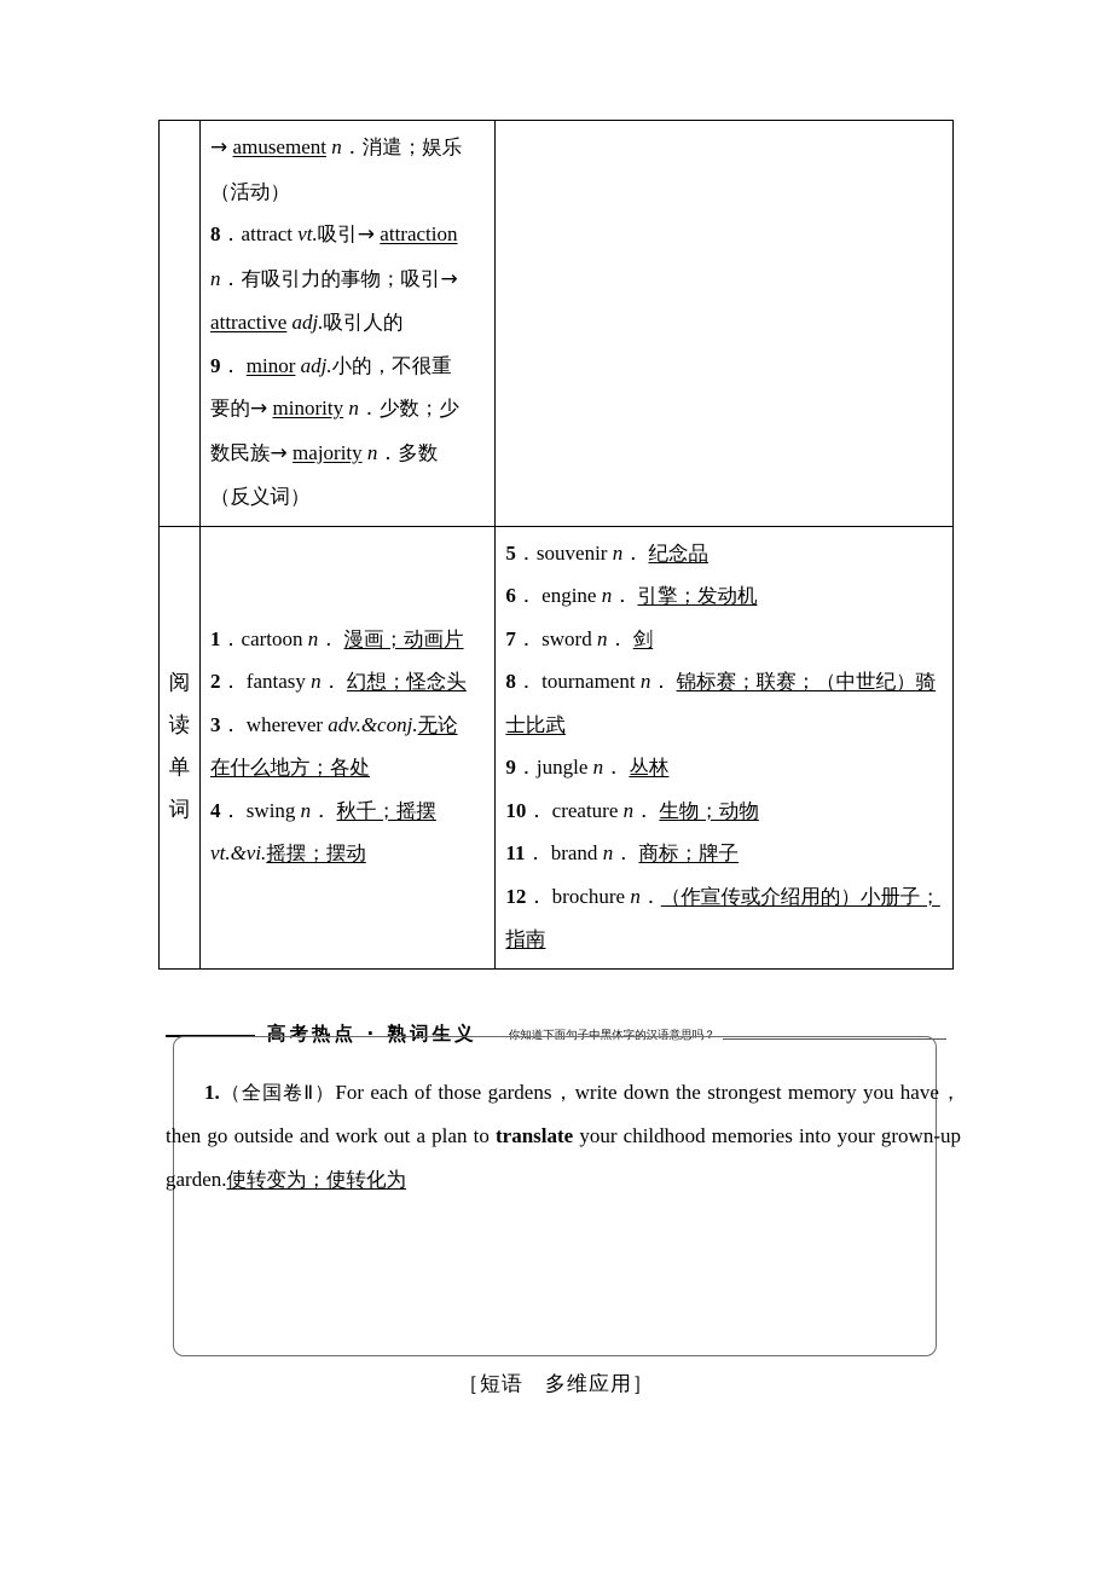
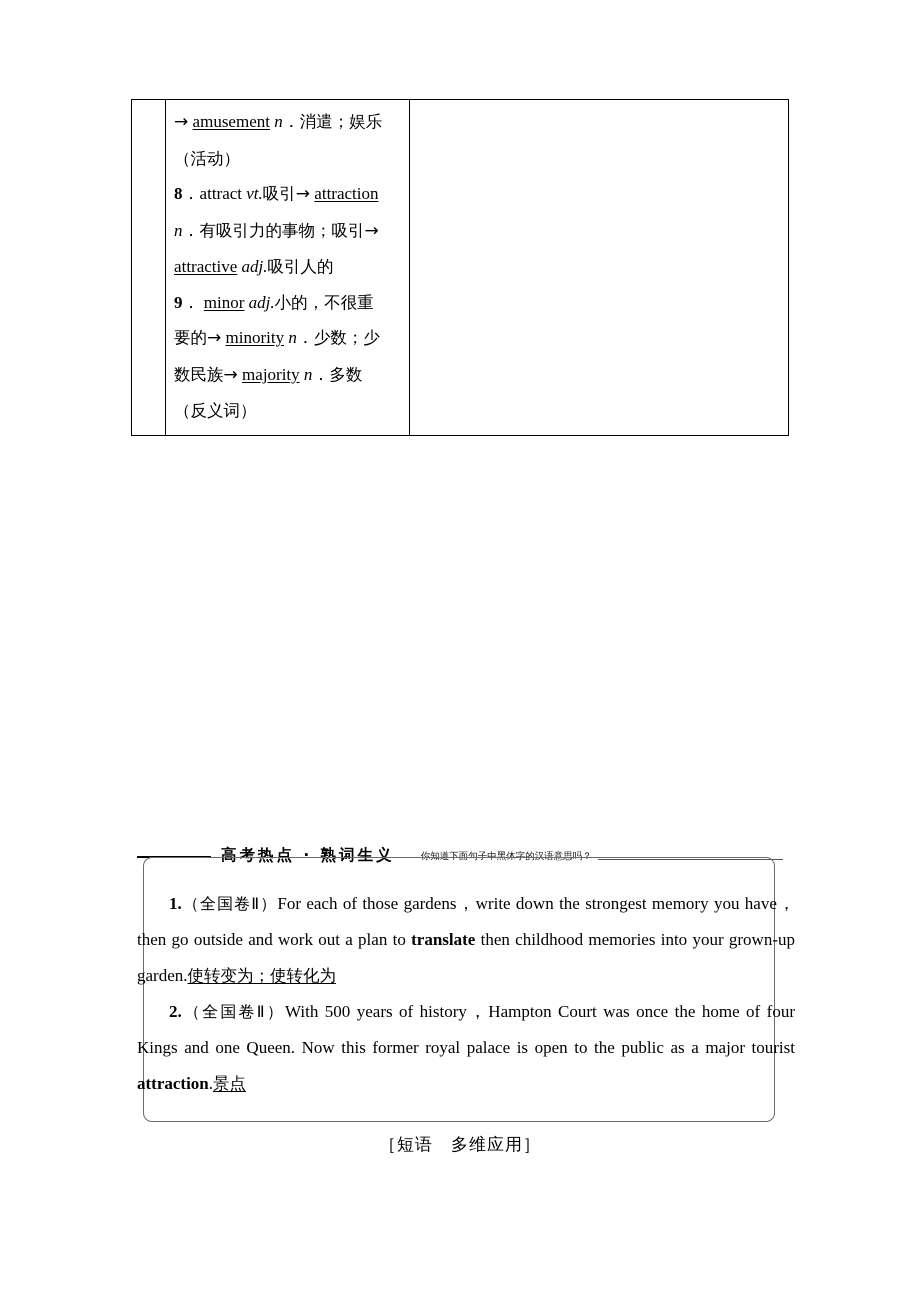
  	→ amusement n．消遣；娱乐 （活动） 8．attract vt.吸引→ attraction n．有吸引力的事物；吸引→ attractive adj.吸引人的 9． minor adj.小的，不很重 要的→ minority n．少数；少 数民族→ majority n．多数 （反义词）
- 阅 读 单 词	1．cartoon n． 漫画；动画片 2． fantasy n． 幻想；怪念头 3． wherever adv.&conj.无论 在什么地方；各处 4． swing n． 秋千；摇摆 vt.&vi.摇摆；摆动	5．souvenir n． 纪念品 6． engine n． 引擎；发动机 7． sword n． 剑 8． tournament n． 锦标赛；联赛；（中世纪）骑 士比武 9．jungle n． 丛林 10． creature n． 生物；动物 11． brand n． 商标；牌子 12． brochure n．（作宣传或介绍用的）小册子； 指南
  高考热点 · 熟词生义
  你知道下面句子中黑体字的汉语意思吗？
- 1.（全国卷Ⅱ）For each of those gardens，write down the strongest memory you have，then go outside and work out a plan to translate your childhood memories into your grown-up garden.使转变为；使转化为
+ 1.（全国卷Ⅱ）For each of those gardens，write down the strongest memory you have，then go outside and work out a plan to translate then childhood memories into your grown-up garden.使转变为；使转化为
+ 2.（全国卷Ⅱ）With 500 years of history，Hampton Court was once the home of four Kings and one Queen. Now this former royal palace is open to the public as a major tourist attraction.景点
  ［短语 多维应用］
